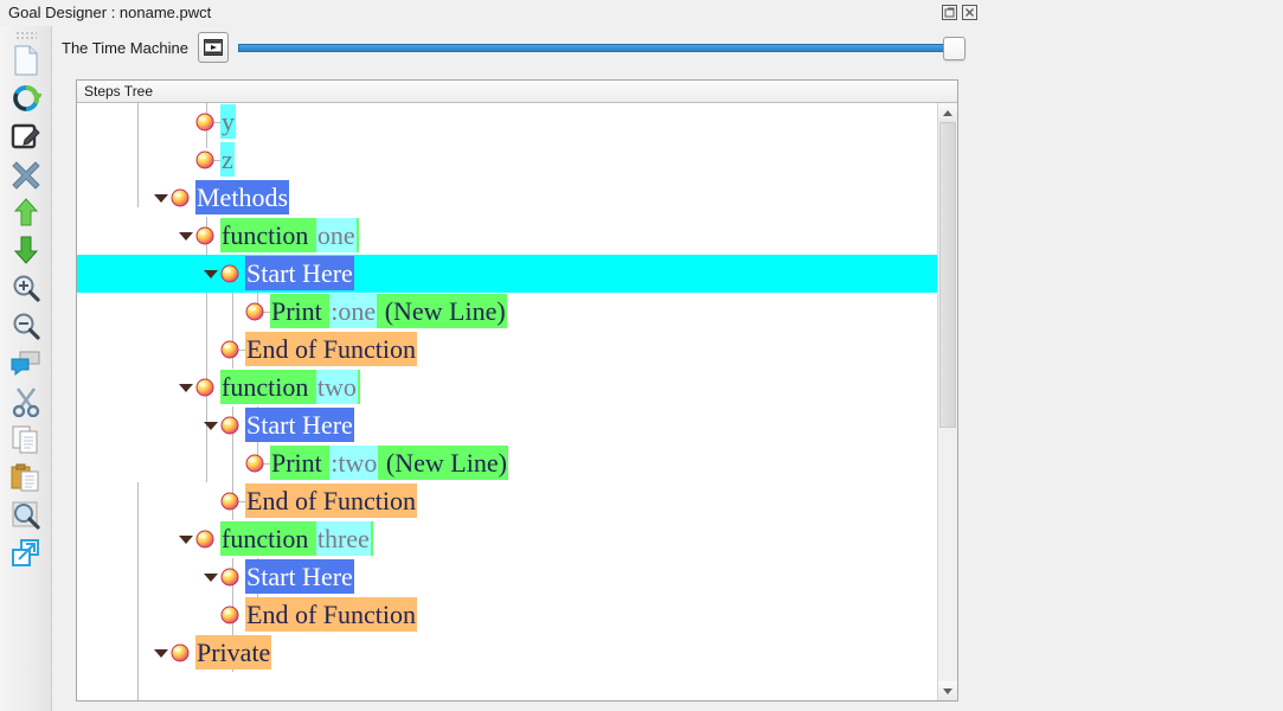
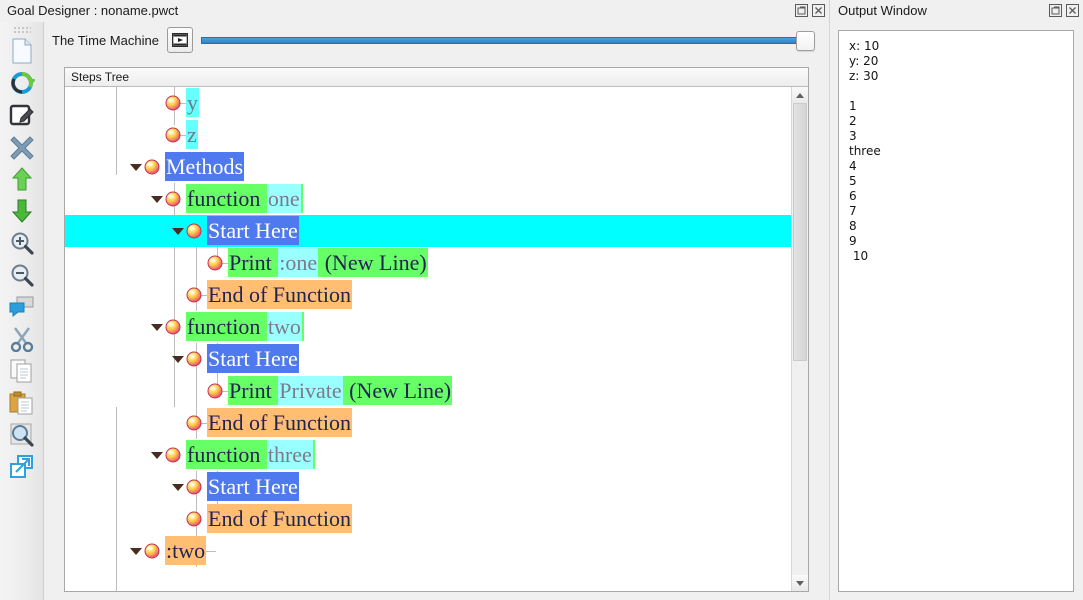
  Goal Designer : noname.pwct
  The Time Machine
  Steps Tree
  y
  z
  Methods
  function one
  Start Here
  Print :one (New Line)
  End of Function
  function two
  Start Here
- Print :two (New Line)
+ Print Private (New Line)
  End of Function
  function three
  Start Here
  End of Function
- Private
+ :two
+ Output Window
+ x: 10
+ y: 20
+ z: 30
+ 1
+ 2
+ 3
+ three
+ 4
+ 5
+ 6
+ 7
+ 8
+ 9
+ 10
